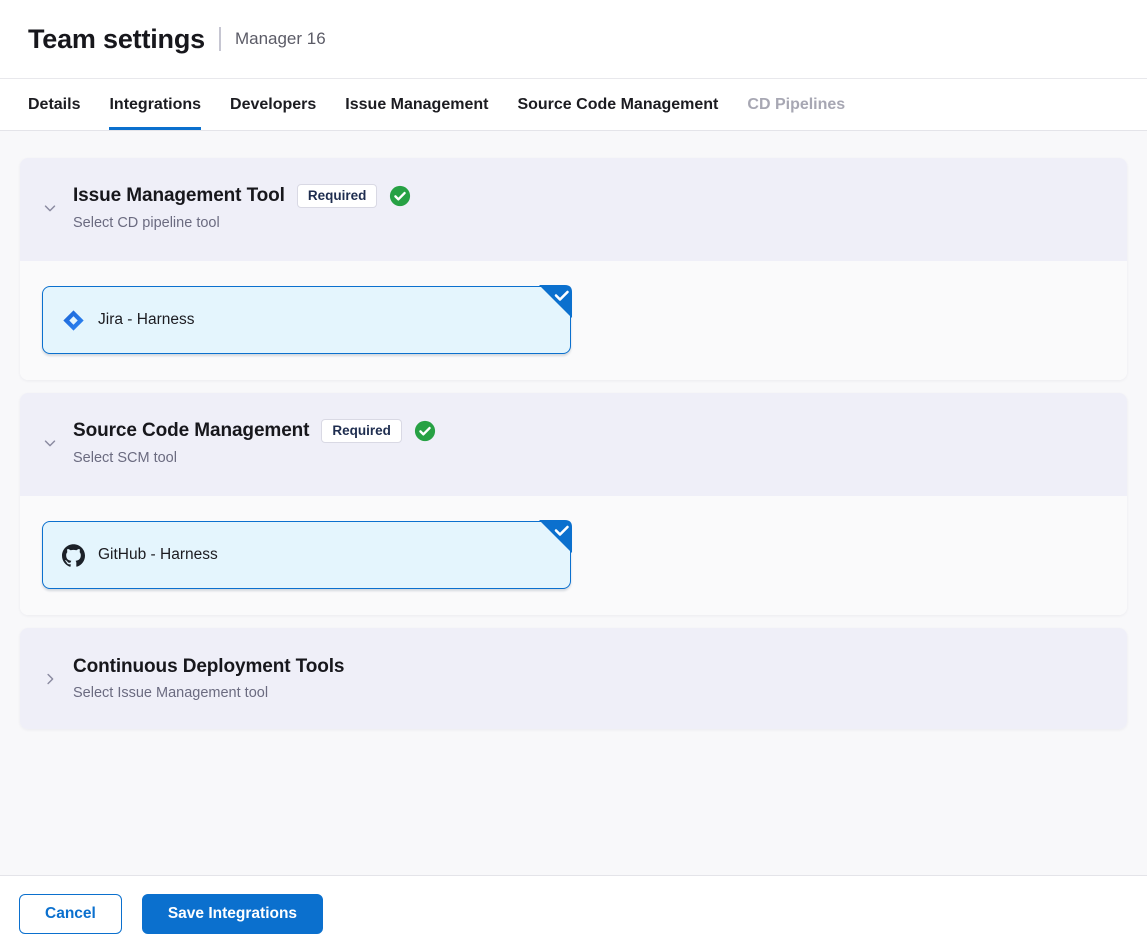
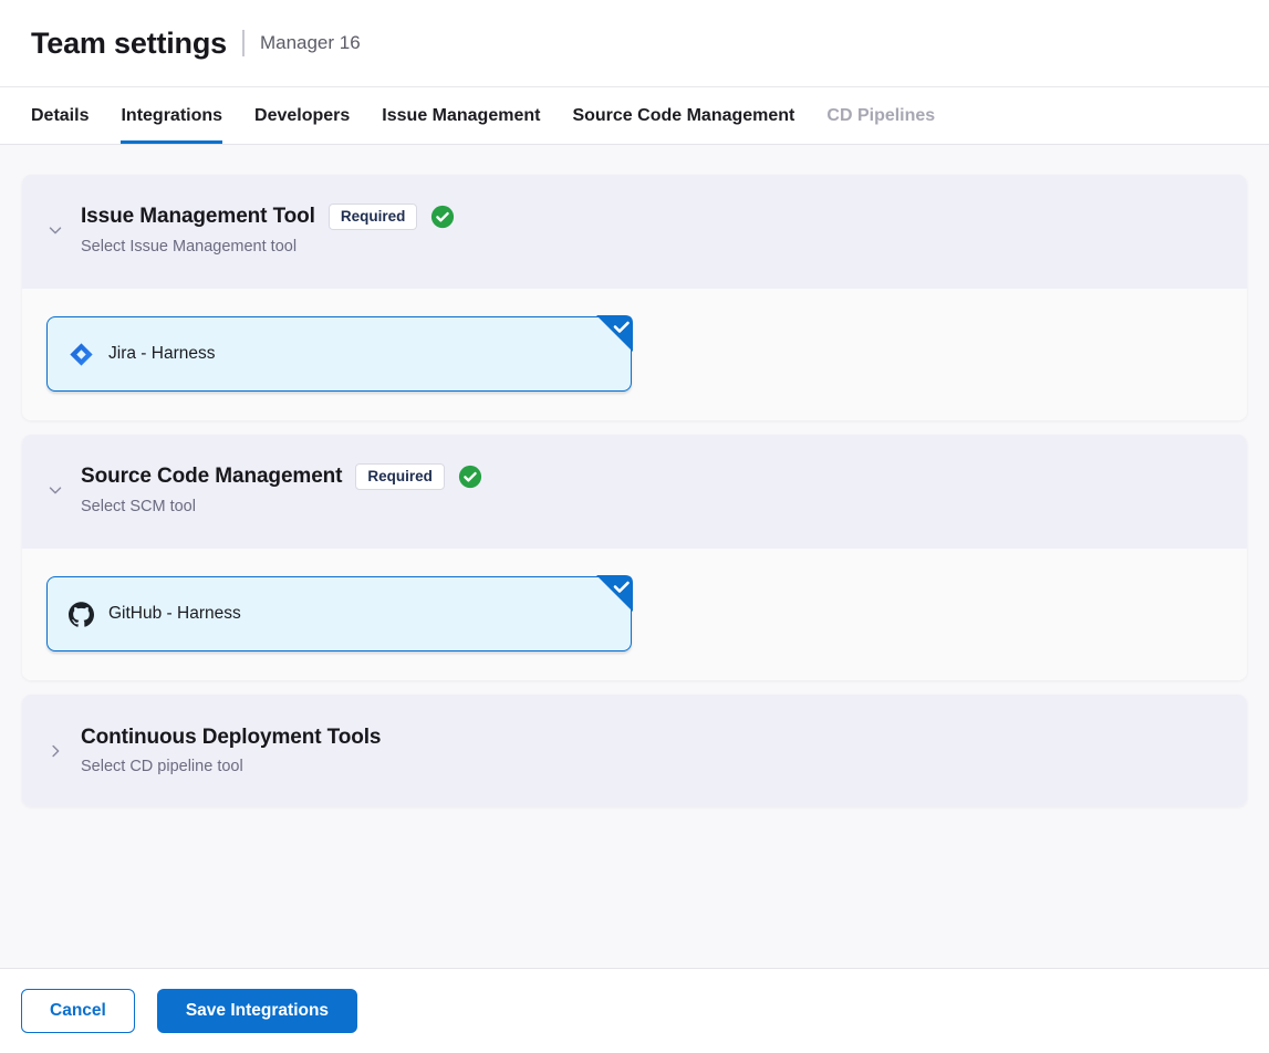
  Team settings
  Manager 16
  Details
  Integrations
  Developers
  Issue Management
  Source Code Management
  CD Pipelines
  Issue Management Tool
  Required
- Select CD pipeline tool
+ Select Issue Management tool
  Jira - Harness
  Source Code Management
  Required
  Select SCM tool
  GitHub - Harness
  Continuous Deployment Tools
- Select Issue Management tool
+ Select CD pipeline tool
  Cancel
  Save Integrations
